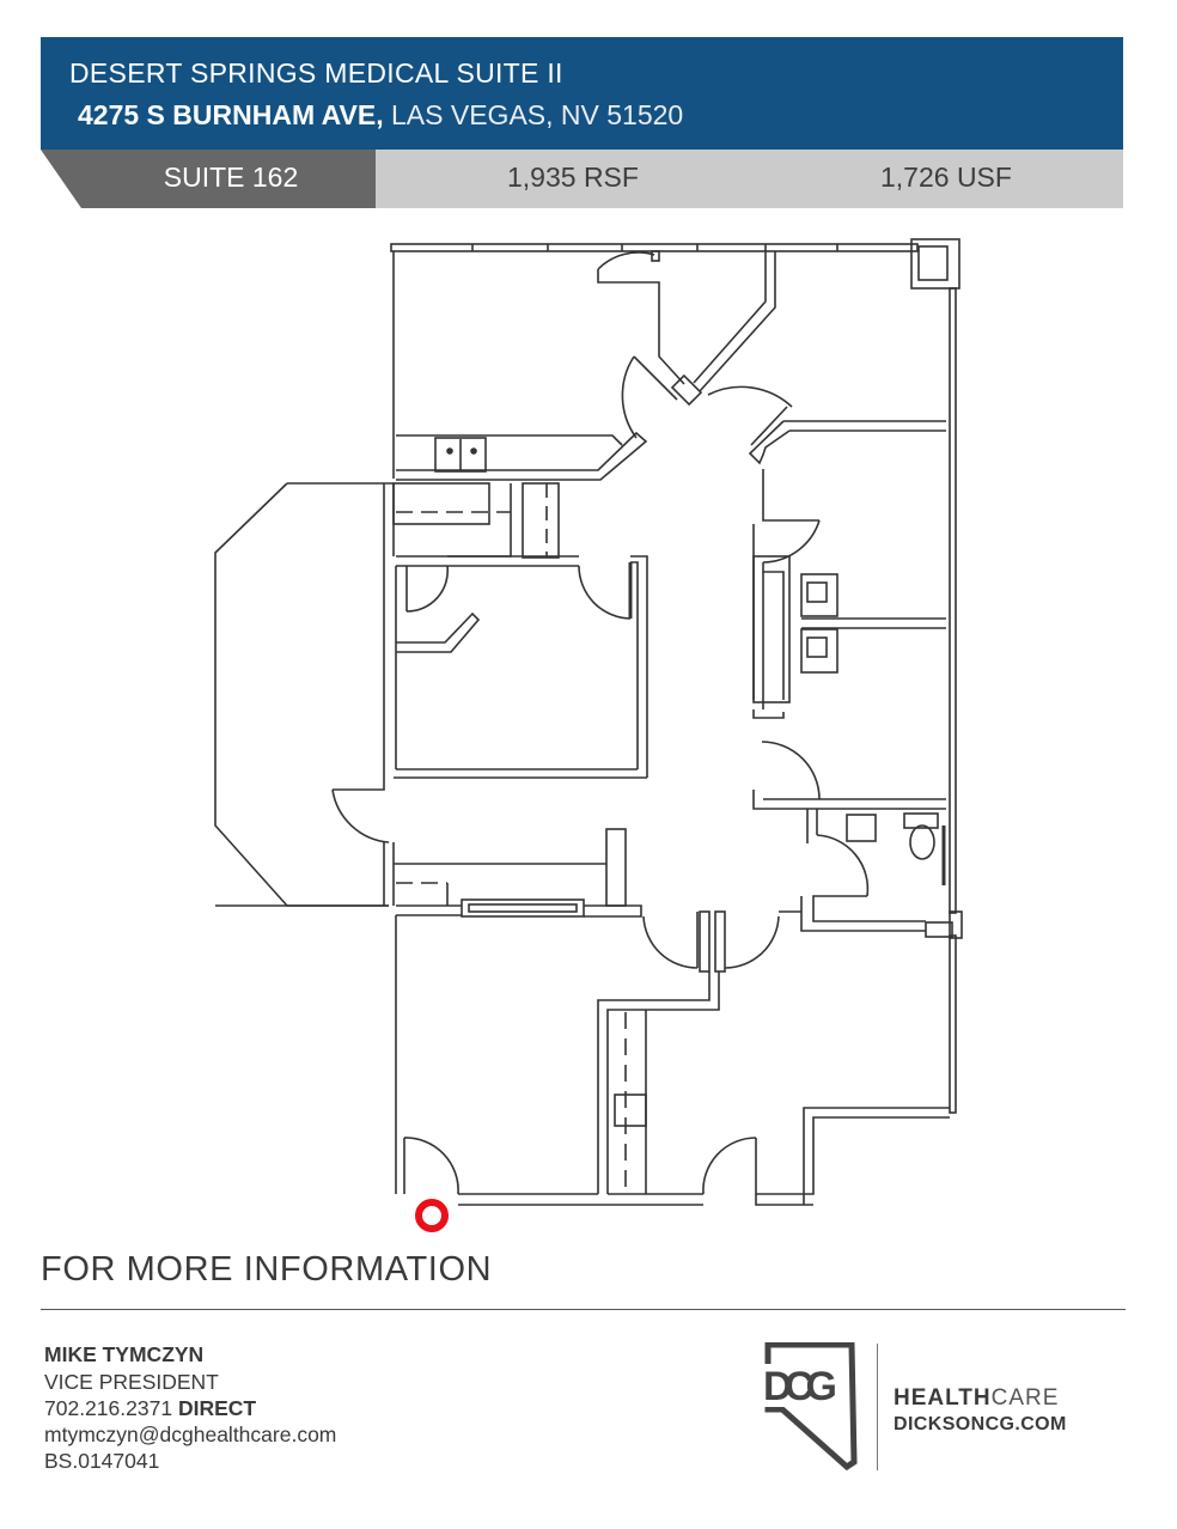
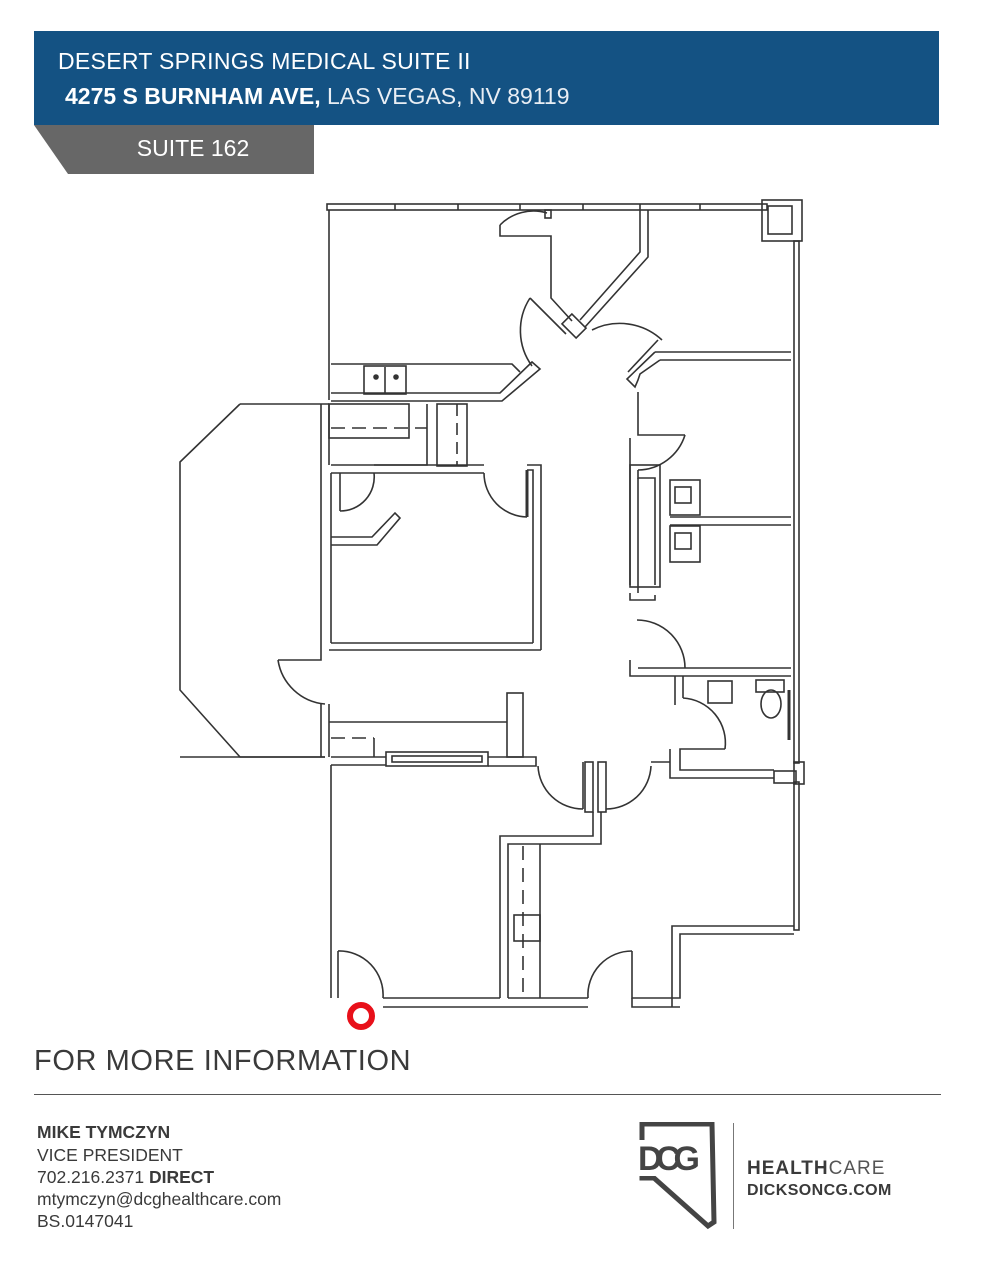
  DESERT SPRINGS MEDICAL SUITE II
- 4275 S BURNHAM AVE, LAS VEGAS, NV 51520
+ 4275 S BURNHAM AVE, LAS VEGAS, NV 89119
  SUITE 162
- 1,935 RSF
- 1,726 USF
  FOR MORE INFORMATION
  MIKE TYMCZYN
  VICE PRESIDENT
  702.216.2371 DIRECT
  mtymczyn@dcghealthcare.com
  BS.0147041
  DCG
  HEALTHCARE
  DICKSONCG.COM
